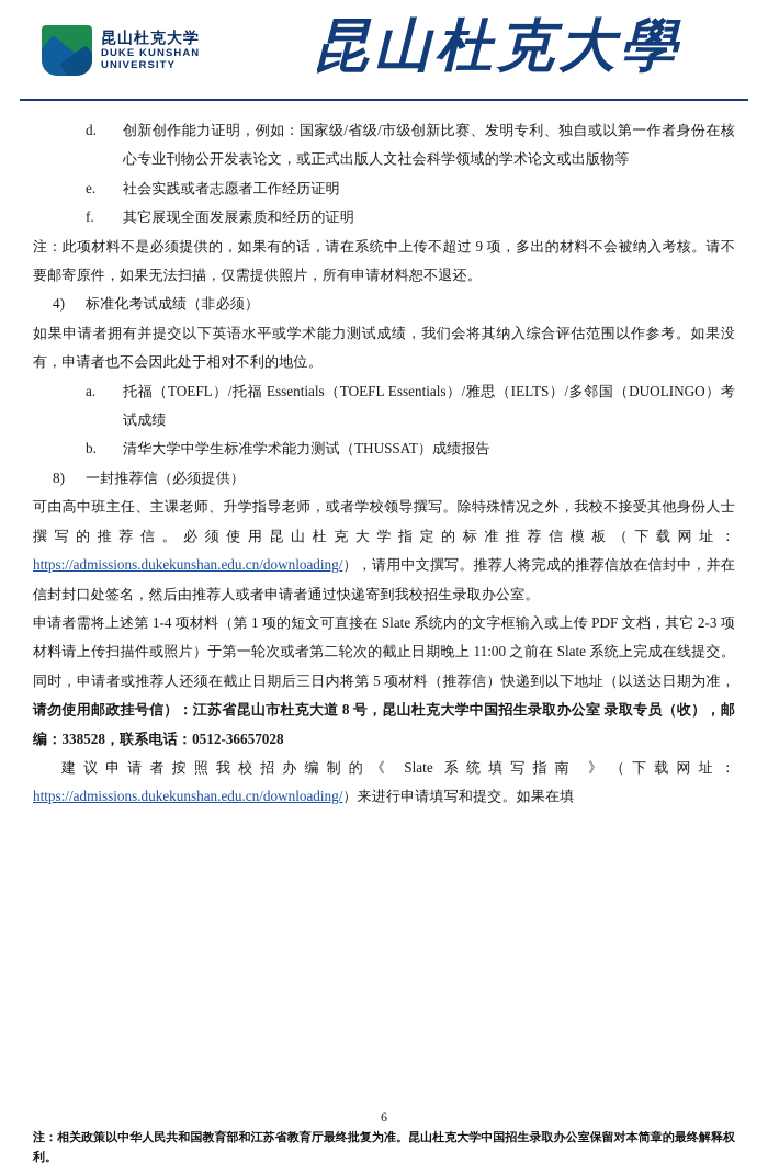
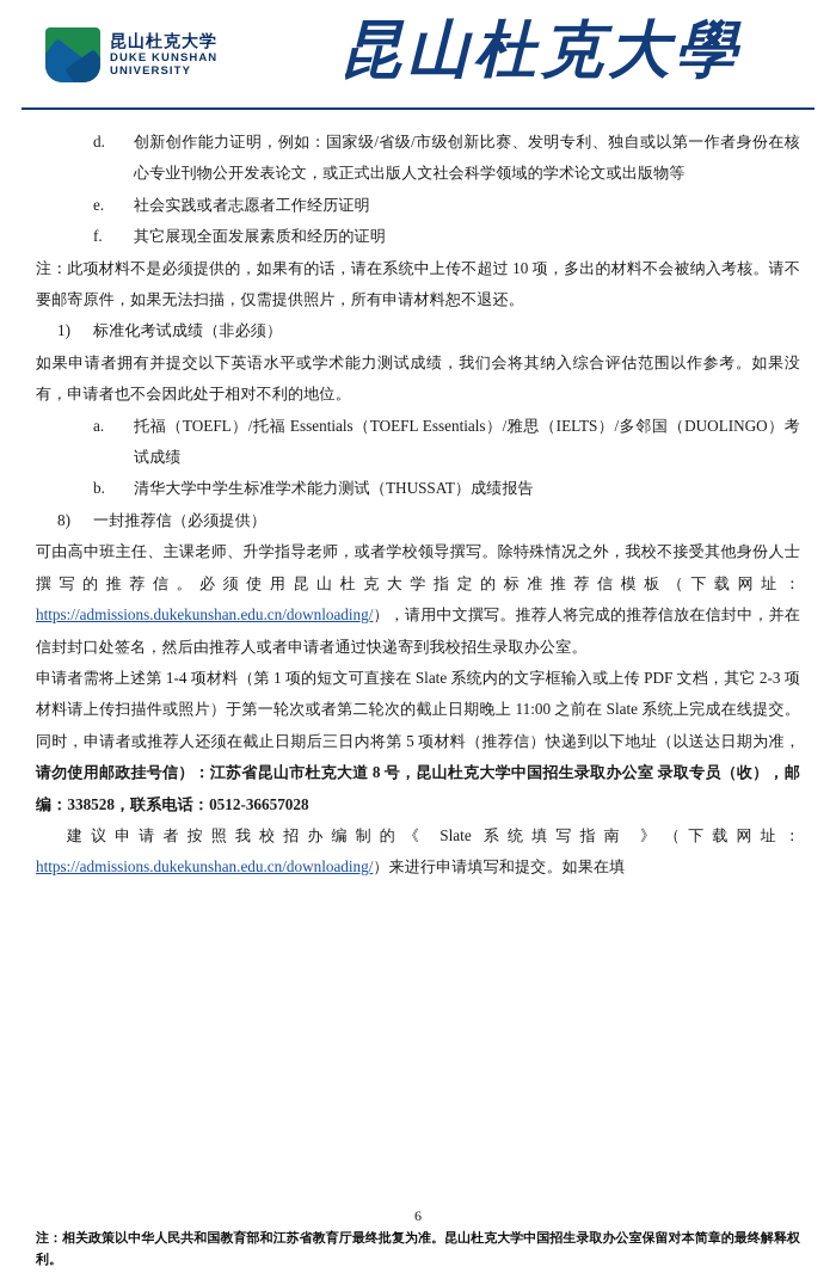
  昆山杜克大学
  DUKE KUNSHAN
  UNIVERSITY
  昆山杜克大學
  d.
  创新创作能力证明，例如：国家级/省级/市级创新比赛、发明专利、独自或以第一作者身份在核心专业刊物公开发表论文，或正式出版人文社会科学领域的学术论文或出版物等
  e.
  社会实践或者志愿者工作经历证明
  f.
  其它展现全面发展素质和经历的证明
- 注：此项材料不是必须提供的，如果有的话，请在系统中上传不超过 9 项，多出的材料不会被纳入考核。请不要邮寄原件，如果无法扫描，仅需提供照片，所有申请材料恕不退还。
+ 注：此项材料不是必须提供的，如果有的话，请在系统中上传不超过 10 项，多出的材料不会被纳入考核。请不要邮寄原件，如果无法扫描，仅需提供照片，所有申请材料恕不退还。
- 4)
+ 1)
  标准化考试成绩（非必须）
  如果申请者拥有并提交以下英语水平或学术能力测试成绩，我们会将其纳入综合评估范围以作参考。如果没有，申请者也不会因此处于相对不利的地位。
  a.
  托福（TOEFL）/托福 Essentials（TOEFL Essentials）/雅思（IELTS）/多邻国（DUOLINGO）考试成绩
  b.
  清华大学中学生标准学术能力测试（THUSSAT）成绩报告
  8)
  一封推荐信（必须提供）
  可由高中班主任、主课老师、升学指导老师，或者学校领导撰写。除特殊情况之外，我校不接受其他身份人士撰写的推荐信。必须使用昆山杜克大学指定的标准推荐信模板（下载网址：https://admissions.dukekunshan.edu.cn/downloading/），请用中文撰写。推荐人将完成的推荐信放在信封中，并在信封封口处签名，然后由推荐人或者申请者通过快递寄到我校招生录取办公室。
  申请者需将上述第 1-4 项材料（第 1 项的短文可直接在 Slate 系统内的文字框输入或上传 PDF 文档，其它 2-3 项材料请上传扫描件或照片）于第一轮次或者第二轮次的截止日期晚上 11:00 之前在 Slate 系统上完成在线提交。同时，申请者或推荐人还须在截止日期后三日内将第 5 项材料（推荐信）快递到以下地址（以送达日期为准，请勿使用邮政挂号信）：江苏省昆山市杜克大道 8 号，昆山杜克大学中国招生录取办公室 录取专员（收），邮编：338528，联系电话：0512-36657028
  建议申请者按照我校招办编制的《 Slate 系统填写指南 》（下载网址：https://admissions.dukekunshan.edu.cn/downloading/）来进行申请填写和提交。如果在填
  6
  注：相关政策以中华人民共和国教育部和江苏省教育厅最终批复为准。昆山杜克大学中国招生录取办公室保留对本简章的最终解释权利。
